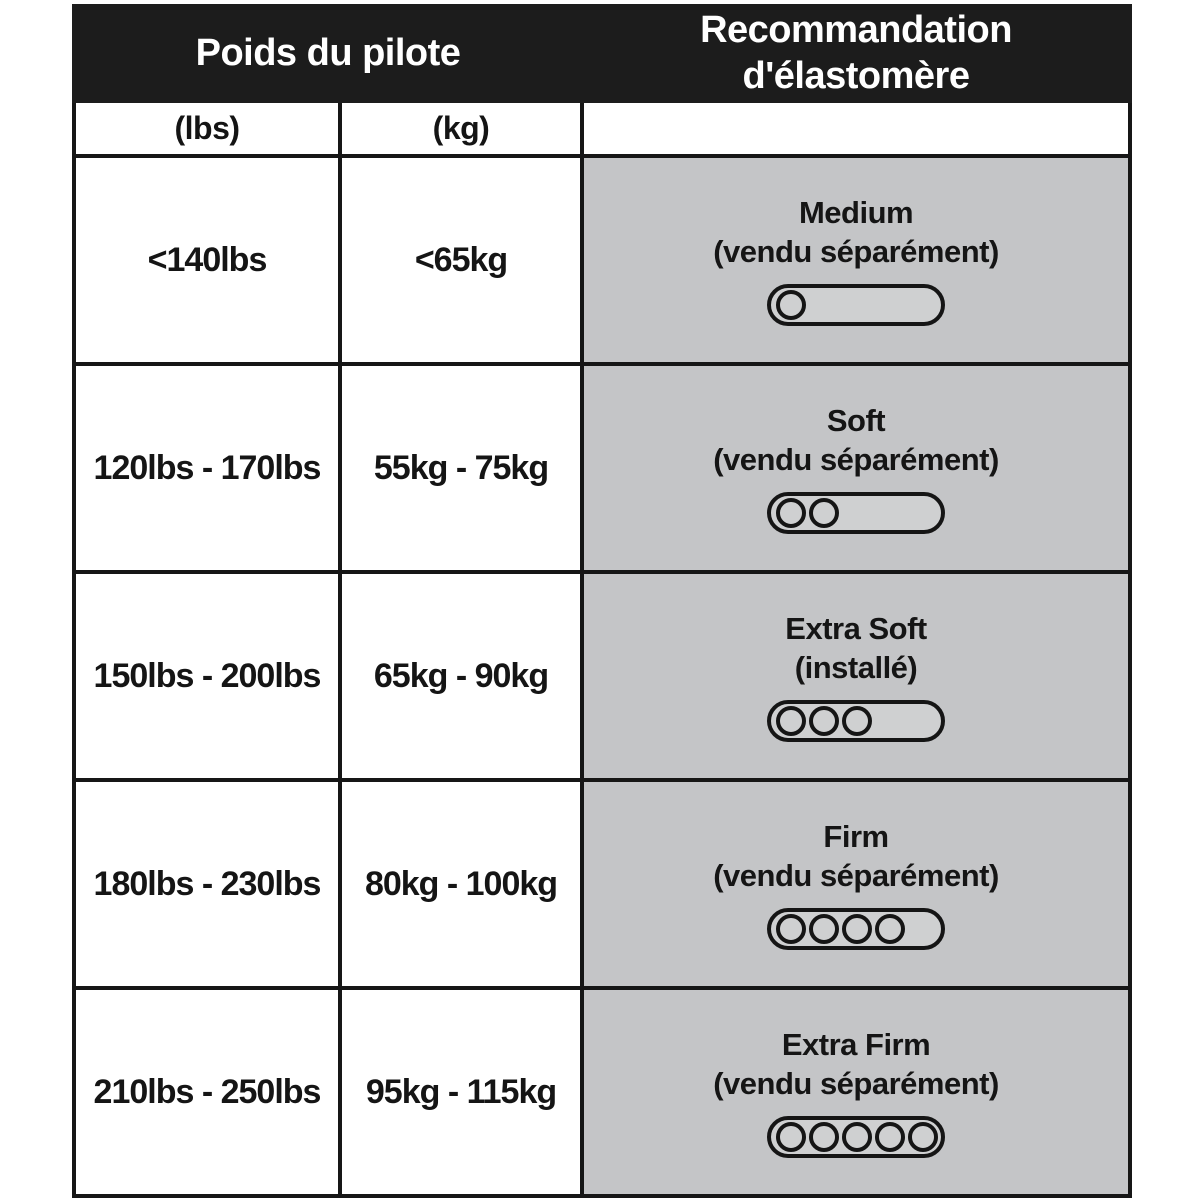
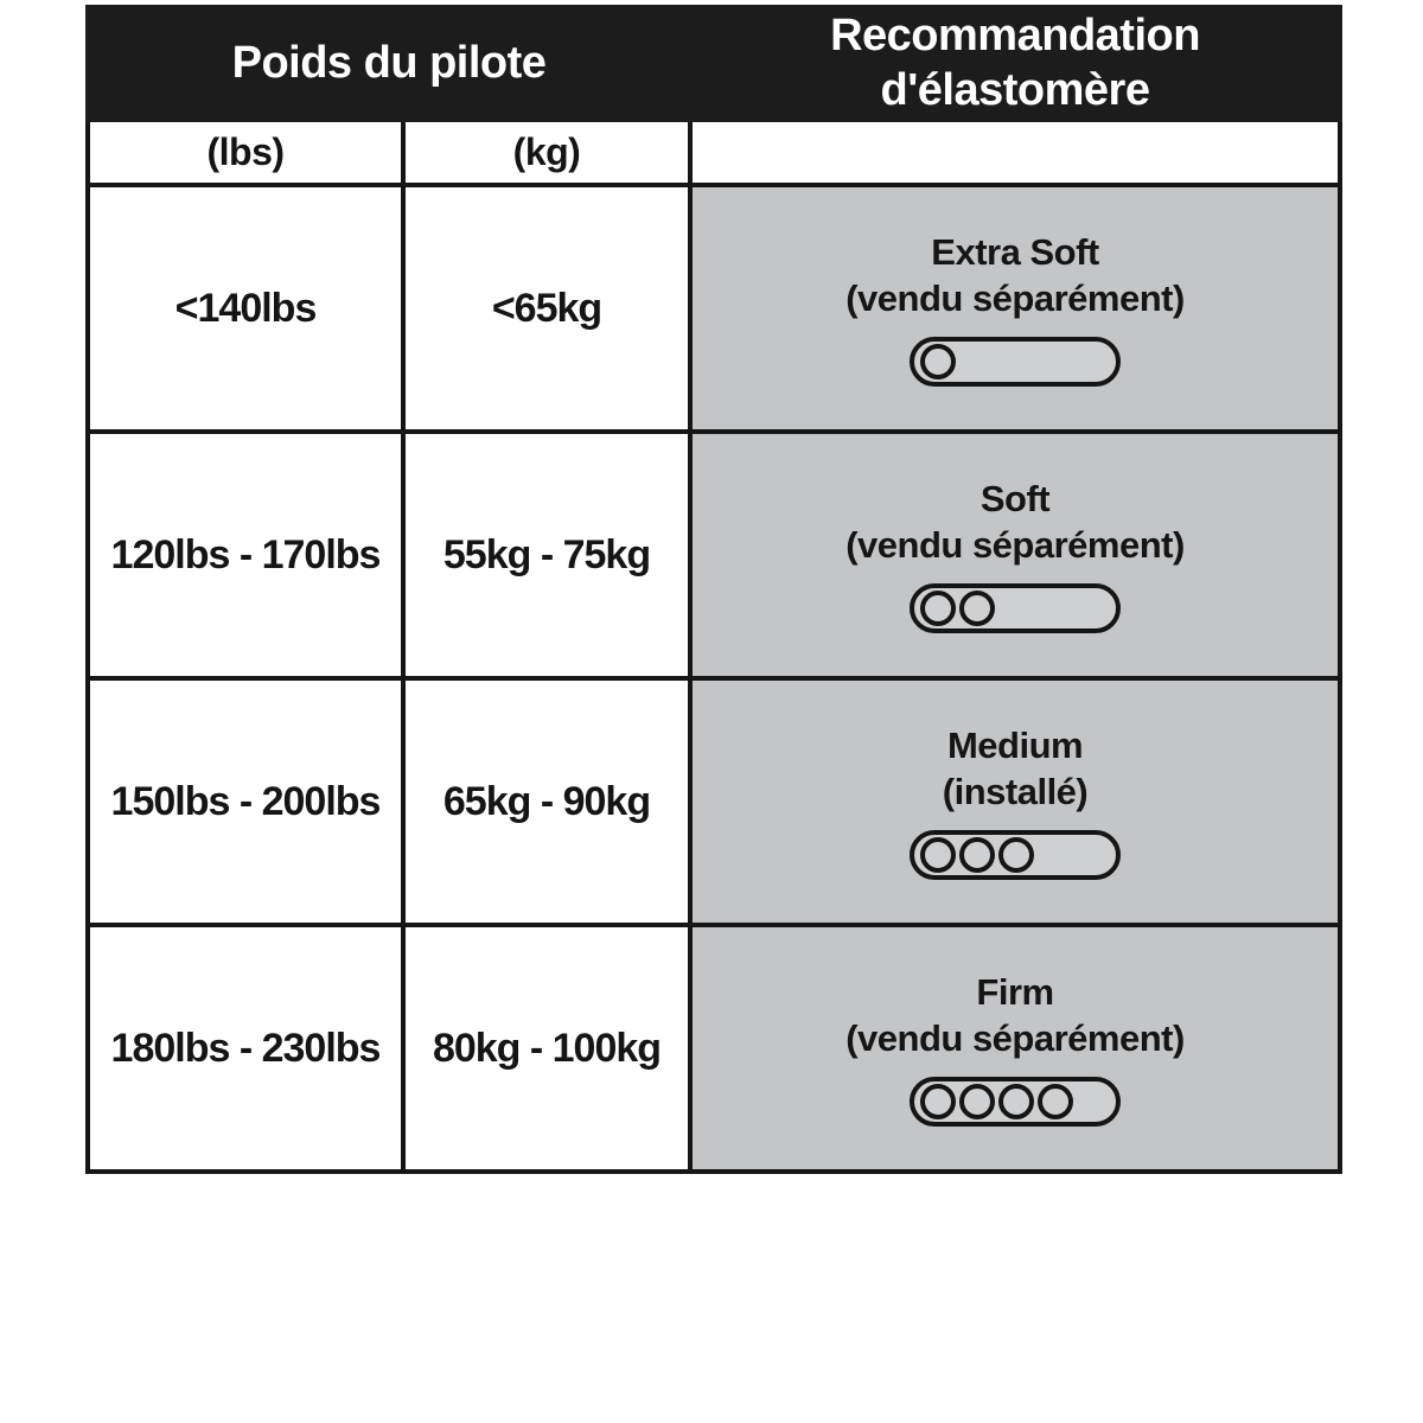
  Poids du pilote	Recommandation d'élastomère
  (lbs)	(kg)
- <140lbs	<65kg	Medium (vendu séparément)
+ <140lbs	<65kg	Extra Soft (vendu séparément)
  120lbs - 170lbs	55kg - 75kg	Soft (vendu séparément)
- 150lbs - 200lbs	65kg - 90kg	Extra Soft (installé)
+ 150lbs - 200lbs	65kg - 90kg	Medium (installé)
  180lbs - 230lbs	80kg - 100kg	Firm (vendu séparément)
- 210lbs - 250lbs	95kg - 115kg	Extra Firm (vendu séparément)
